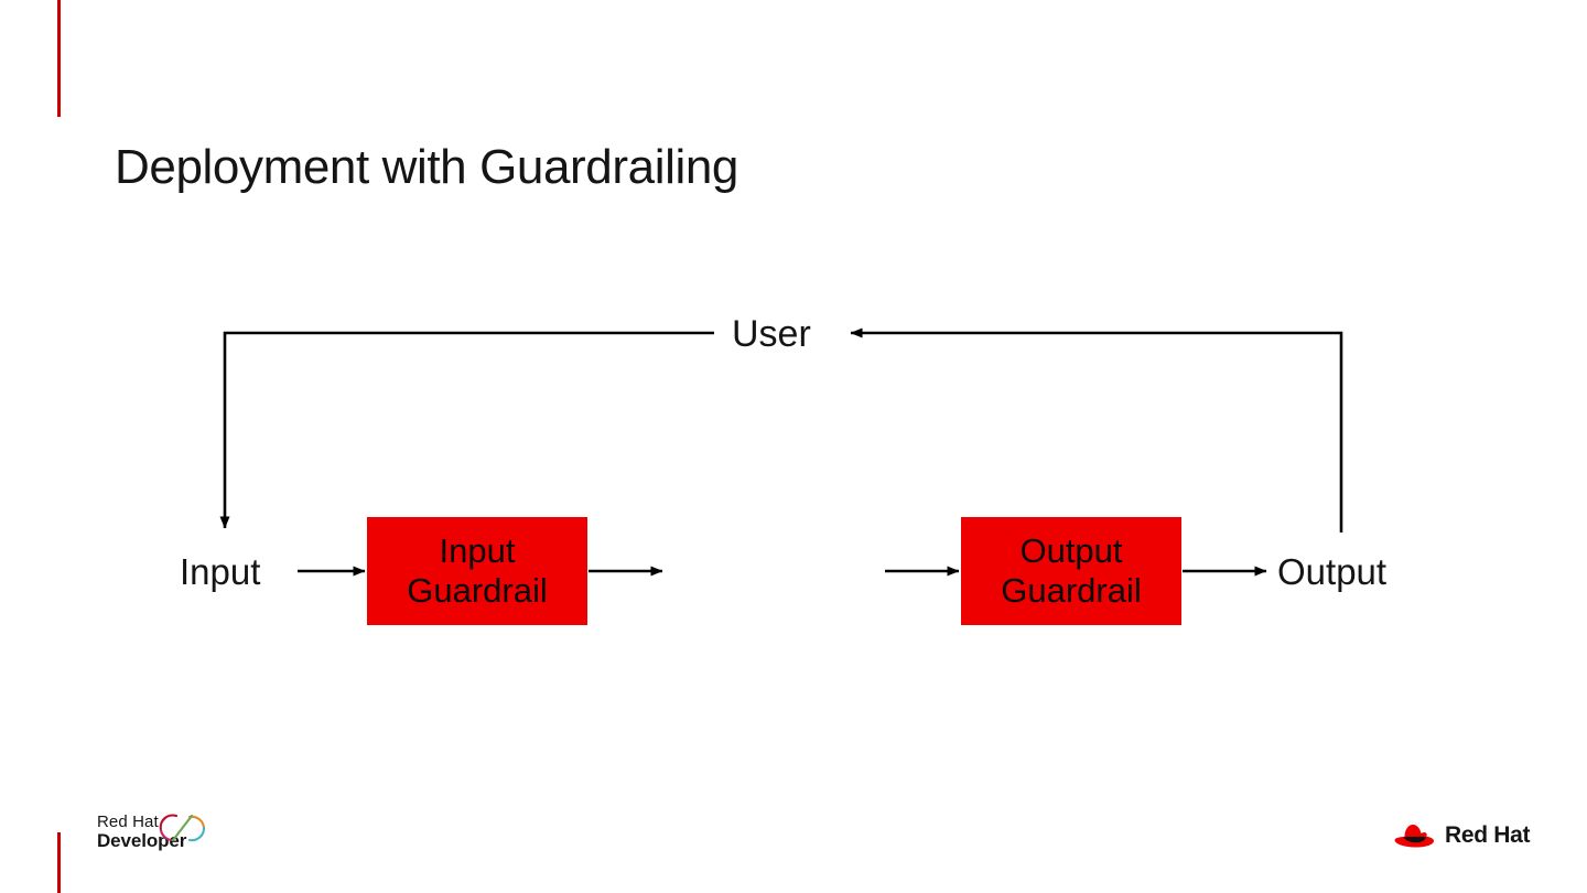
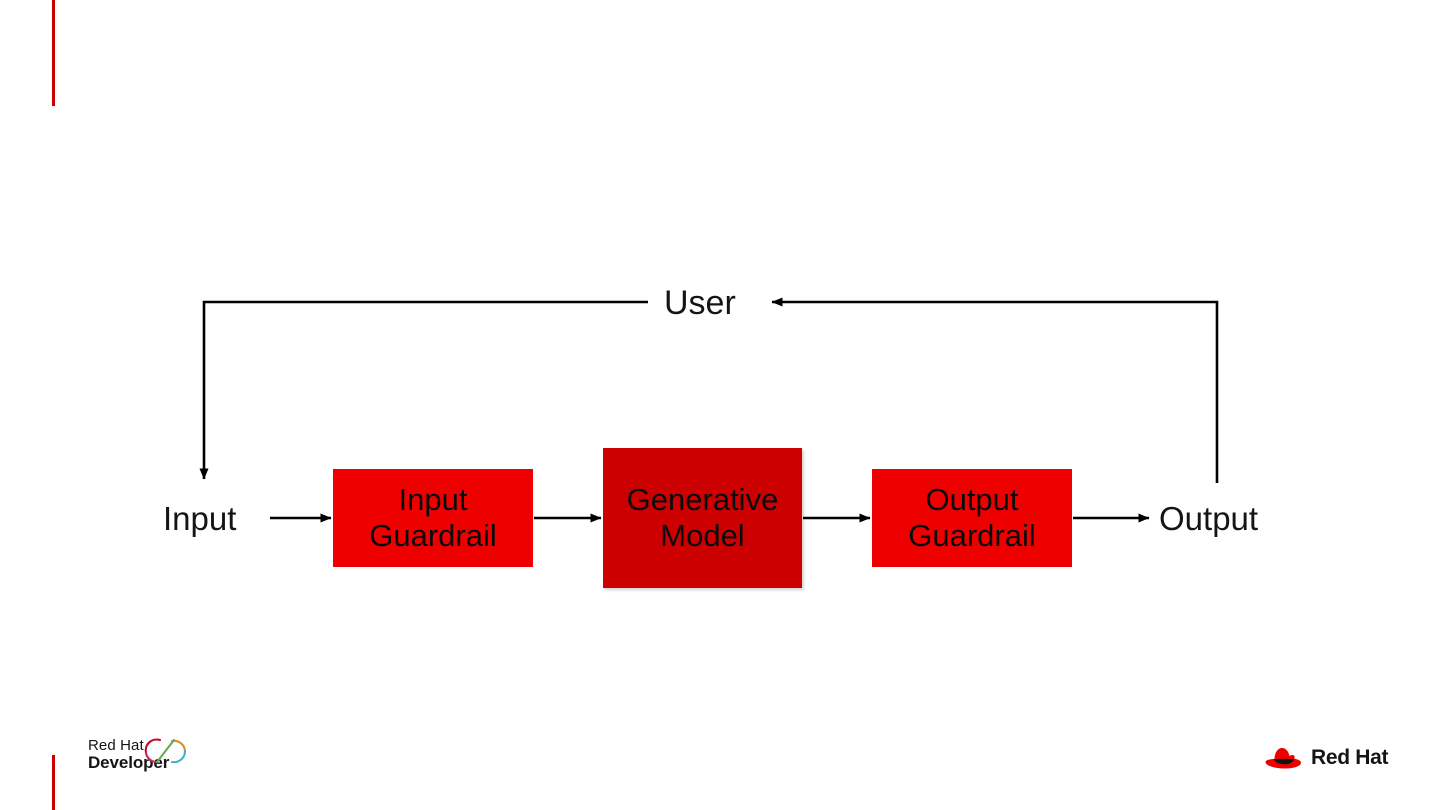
- Deployment with Guardrailing
  Input
  Guardrail
+ Generative
+ Model
  Output
  Guardrail
  Input
  Output
  User
  Red Hat
  Developer
  Red Hat
